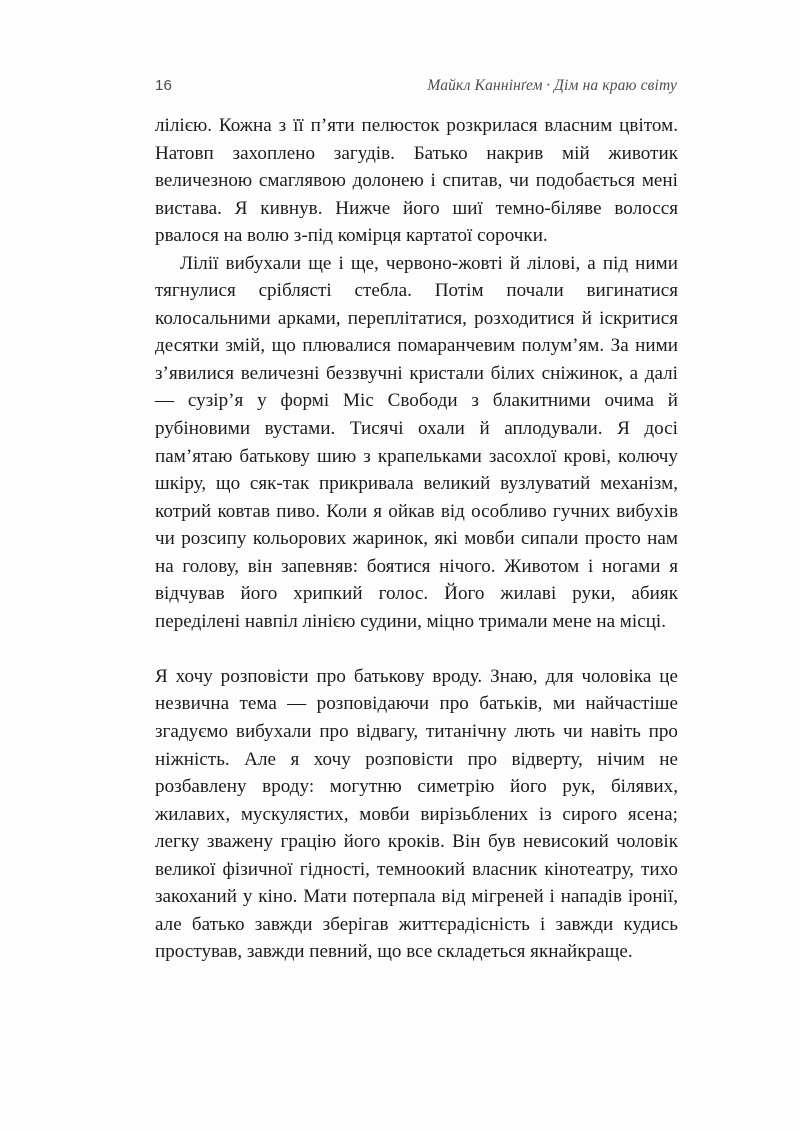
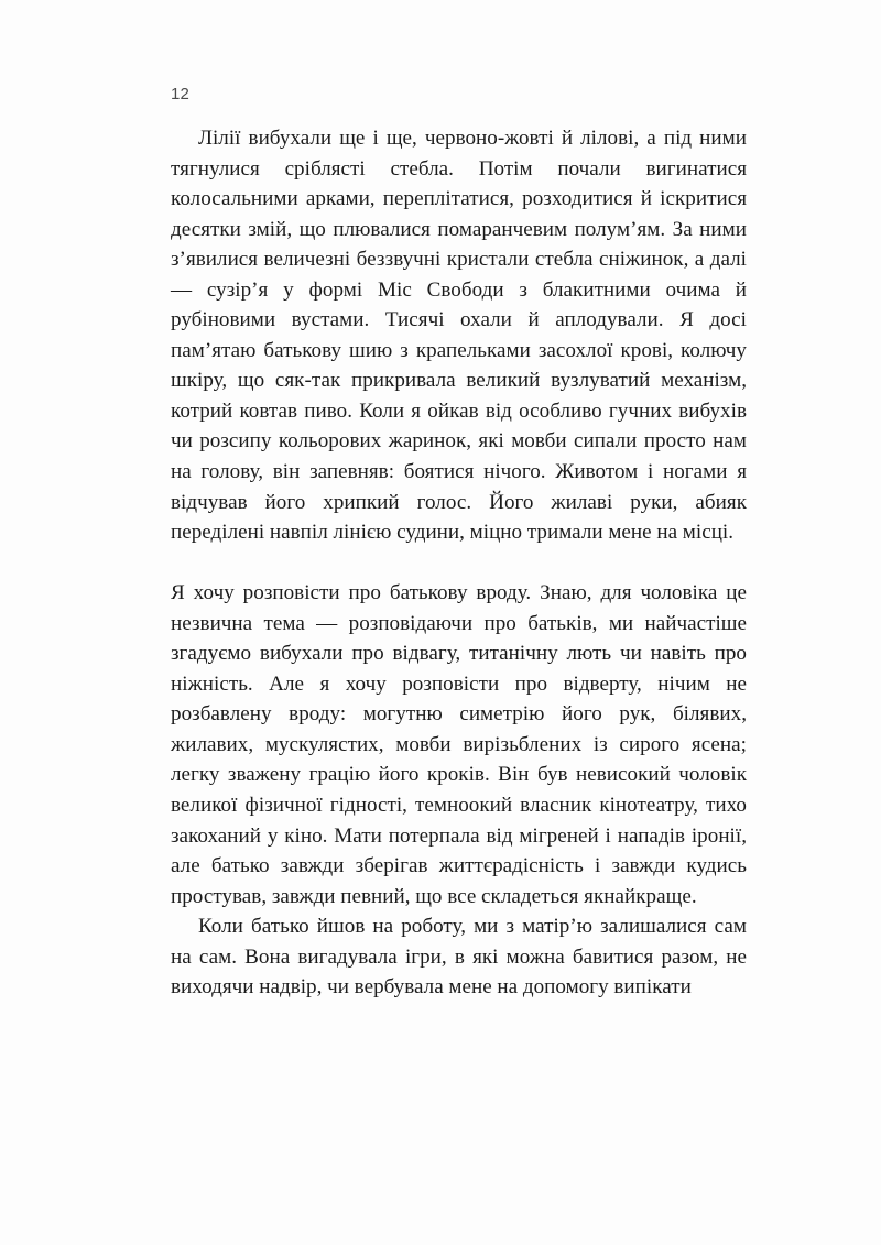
- 16
+ 12
- Майкл Каннінґем · Дім на краю світу
- лілією. Кожна з її п’яти пелюсток розкрилася власним цвітом. Натовп захоплено загудів. Батько накрив мій животик величезною смаглявою долонею і спитав, чи подобається мені вистава. Я кивнув. Нижче його шиї темно-біляве волосся рвалося на волю з-під комірця картатої сорочки.
- Лілії вибухали ще і ще, червоно-жовті й лілові, а під ними тягнулися сріблясті стебла. Потім почали вигинатися колосальними арками, переплітатися, розходитися й іскритися десятки змій, що плювалися помаранчевим полум’ям. За ними з’явилися величезні беззвучні кристали білих сніжинок, а далі — сузір’я у формі Міс Свободи з блакитними очима й рубіновими вустами. Тисячі охали й аплодували. Я досі пам’ятаю батькову шию з крапельками засохлої крові, колючу шкіру, що сяк-так прикривала великий вузлуватий механізм, котрий ковтав пиво. Коли я ойкав від особливо гучних вибухів чи розсипу кольорових жаринок, які мовби сипали просто нам на голову, він запевняв: боятися нічого. Животом і ногами я відчував його хрипкий голос. Його жилаві руки, абияк переділені навпіл лінією судини, міцно тримали мене на місці.
+ Лілії вибухали ще і ще, червоно-жовті й лілові, а під ними тягнулися сріблясті стебла. Потім почали вигинатися колосальними арками, переплітатися, розходитися й іскритися десятки змій, що плювалися помаранчевим полум’ям. За ними з’явилися величезні беззвучні кристали стебла сніжинок, а далі — сузір’я у формі Міс Свободи з блакитними очима й рубіновими вустами. Тисячі охали й аплодували. Я досі пам’ятаю батькову шию з крапельками засохлої крові, колючу шкіру, що сяк-так прикривала великий вузлуватий механізм, котрий ковтав пиво. Коли я ойкав від особливо гучних вибухів чи розсипу кольорових жаринок, які мовби сипали просто нам на голову, він запевняв: боятися нічого. Животом і ногами я відчував його хрипкий голос. Його жилаві руки, абияк переділені навпіл лінією судини, міцно тримали мене на місці.
  Я хочу розповісти про батькову вроду. Знаю, для чоловіка це незвична тема — розповідаючи про батьків, ми найчастіше згадуємо вибухали про відвагу, титанічну лють чи навіть про ніжність. Але я хочу розповісти про відверту, нічим не розбавлену вроду: могутню симетрію його рук, білявих, жилавих, мускулястих, мовби вирізьблених із сирого ясена; легку зважену грацію його кроків. Він був невисокий чоловік великої фізичної гідності, темноокий власник кінотеатру, тихо закоханий у кіно. Мати потерпала від мігреней і нападів іронії, але батько завжди зберігав життєрадісність і завжди кудись простував, завжди певний, що все складеться якнайкраще.
+ Коли батько йшов на роботу, ми з матір’ю залишалися сам на сам. Вона вигадувала ігри, в які можна бавитися разом, не виходячи надвір, чи вербувала мене на допомогу випікати
